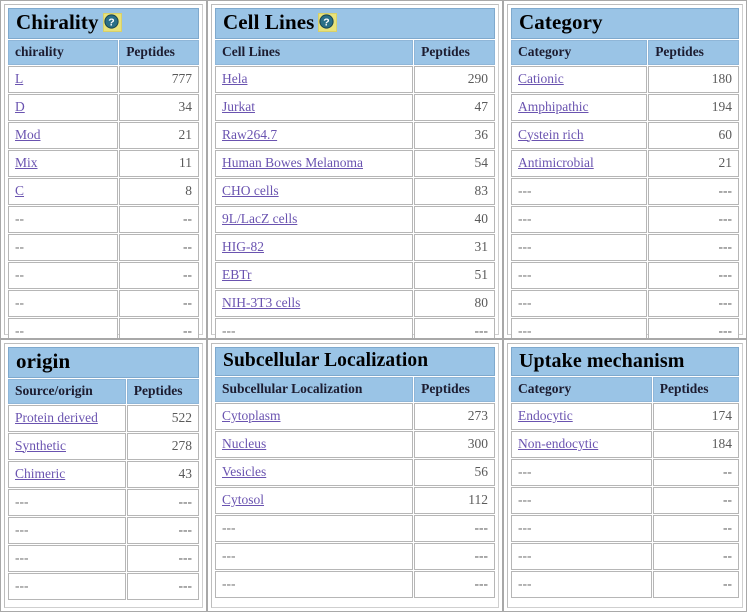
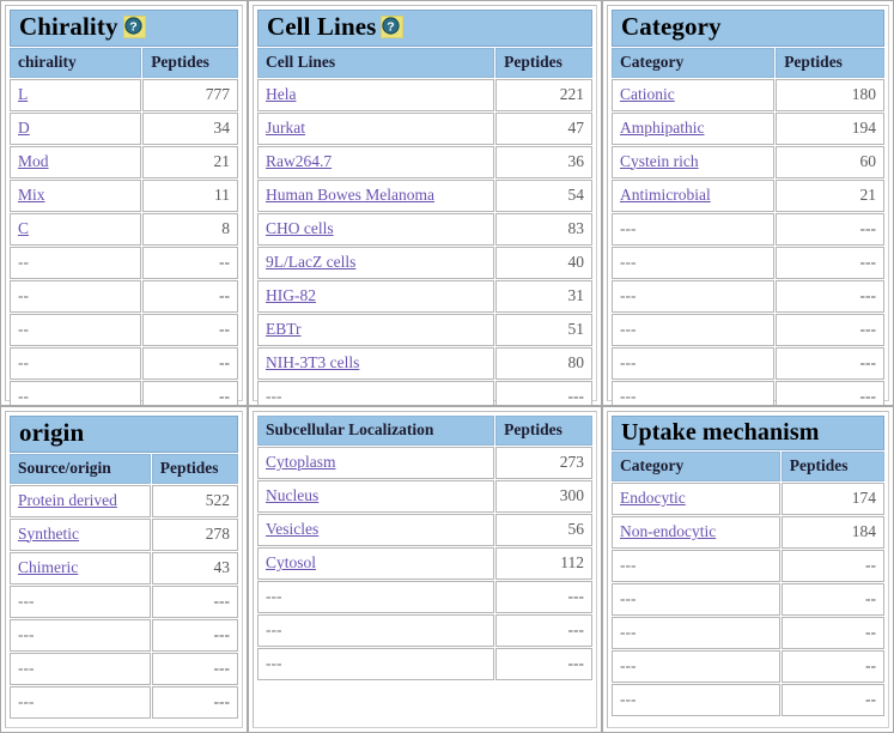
  Chirality ?
  chirality	Peptides
  L	777
  D	34
  Mod	21
  Mix	11
  C	8
  --	--
  --	--
  --	--
  --	--
  --	--
  Cell Lines ?
  Cell Lines	Peptides
- Hela	290
+ Hela	221
  Jurkat	47
  Raw264.7	36
  Human Bowes Melanoma	54
  CHO cells	83
  9L/LacZ cells	40
  HIG-82	31
  EBTr	51
  NIH-3T3 cells	80
  ---	---
  Category
  Category	Peptides
  Cationic	180
  Amphipathic	194
  Cystein rich	60
  Antimicrobial	21
  ---	---
  ---	---
  ---	---
  ---	---
  ---	---
  ---	---
  origin
  Source/origin	Peptides
  Protein derived	522
  Synthetic	278
  Chimeric	43
  ---	---
  ---	---
  ---	---
  ---	---
- Subcellular Localization
  Subcellular Localization	Peptides
  Cytoplasm	273
  Nucleus	300
  Vesicles	56
  Cytosol	112
  ---	---
  ---	---
  ---	---
  Uptake mechanism
  Category	Peptides
  Endocytic	174
  Non-endocytic	184
  ---	--
  ---	--
  ---	--
  ---	--
  ---	--
